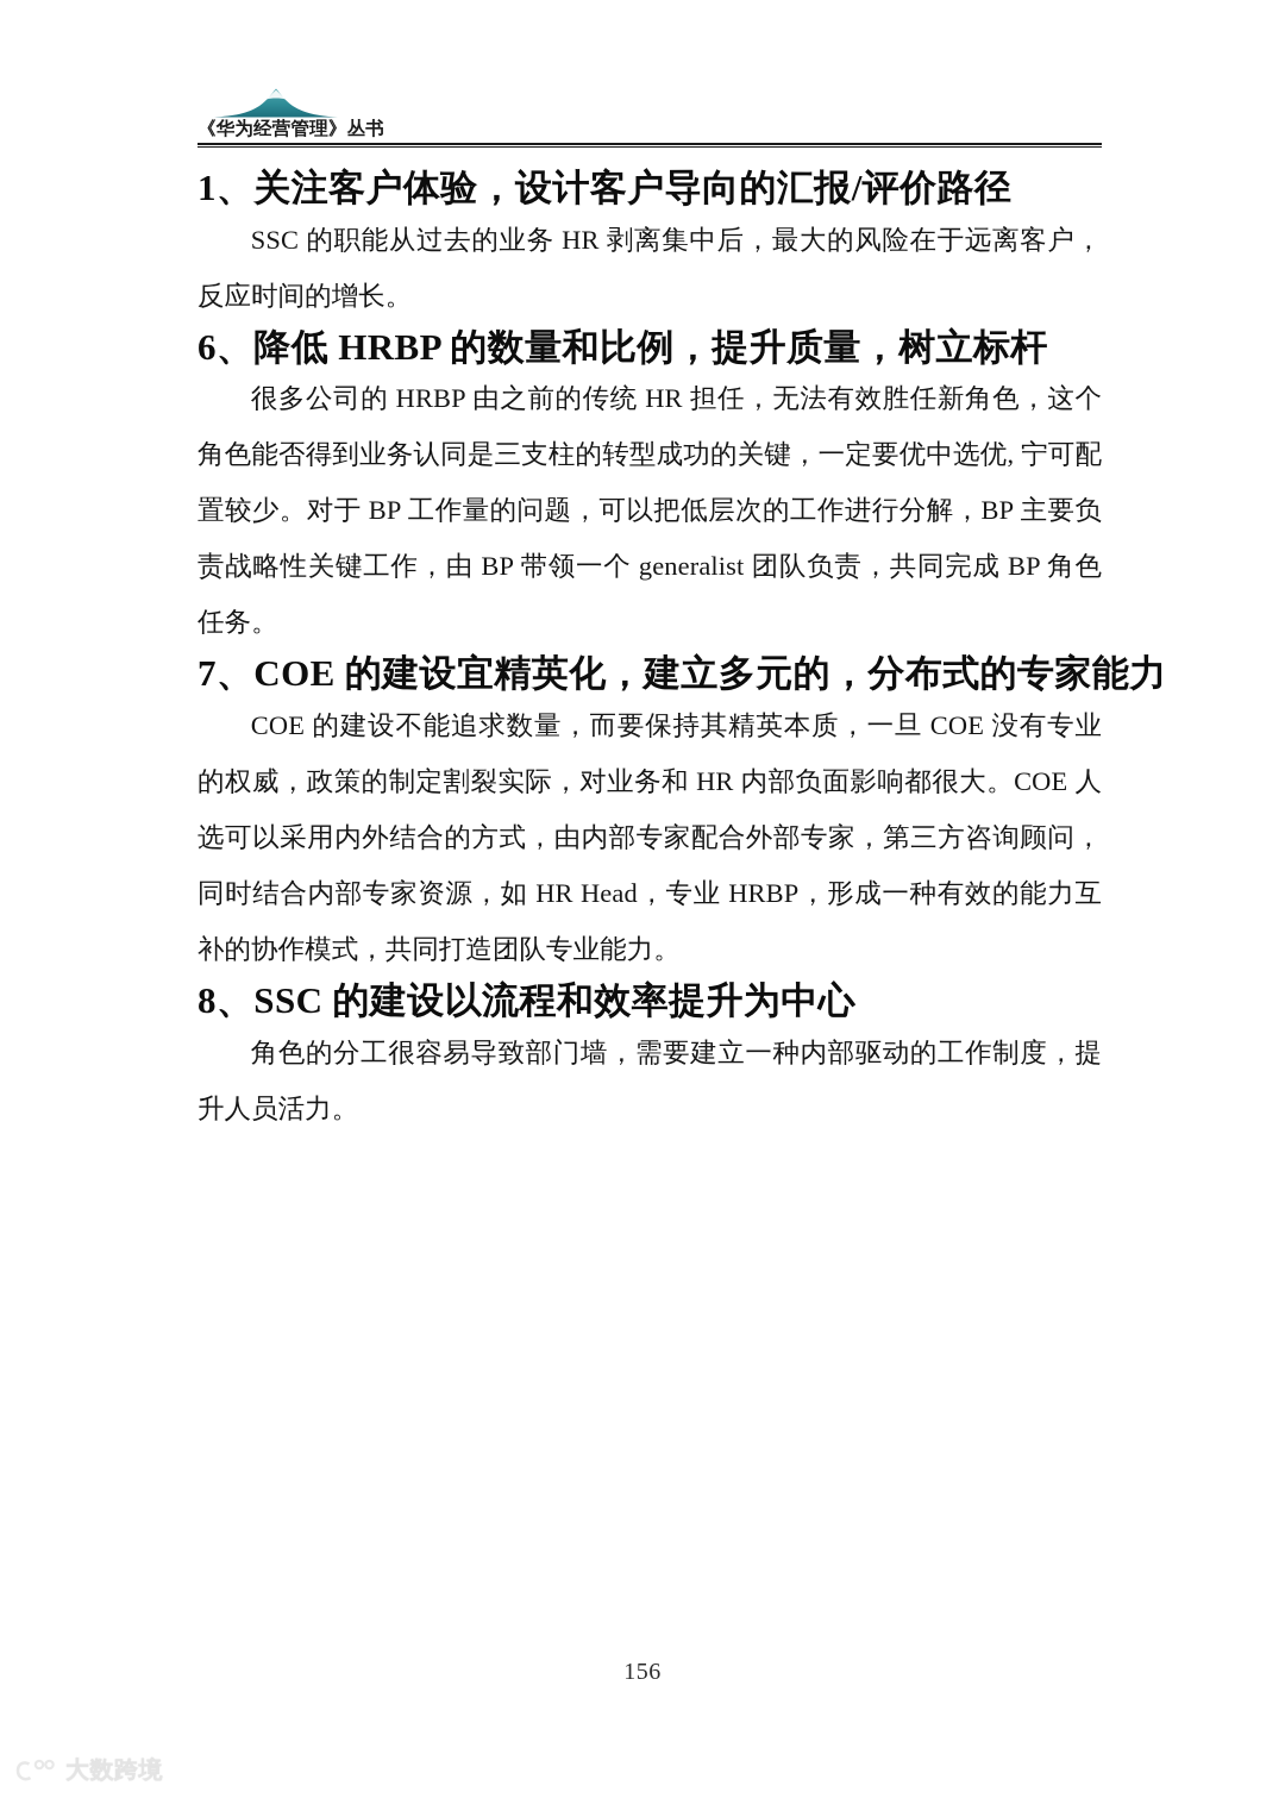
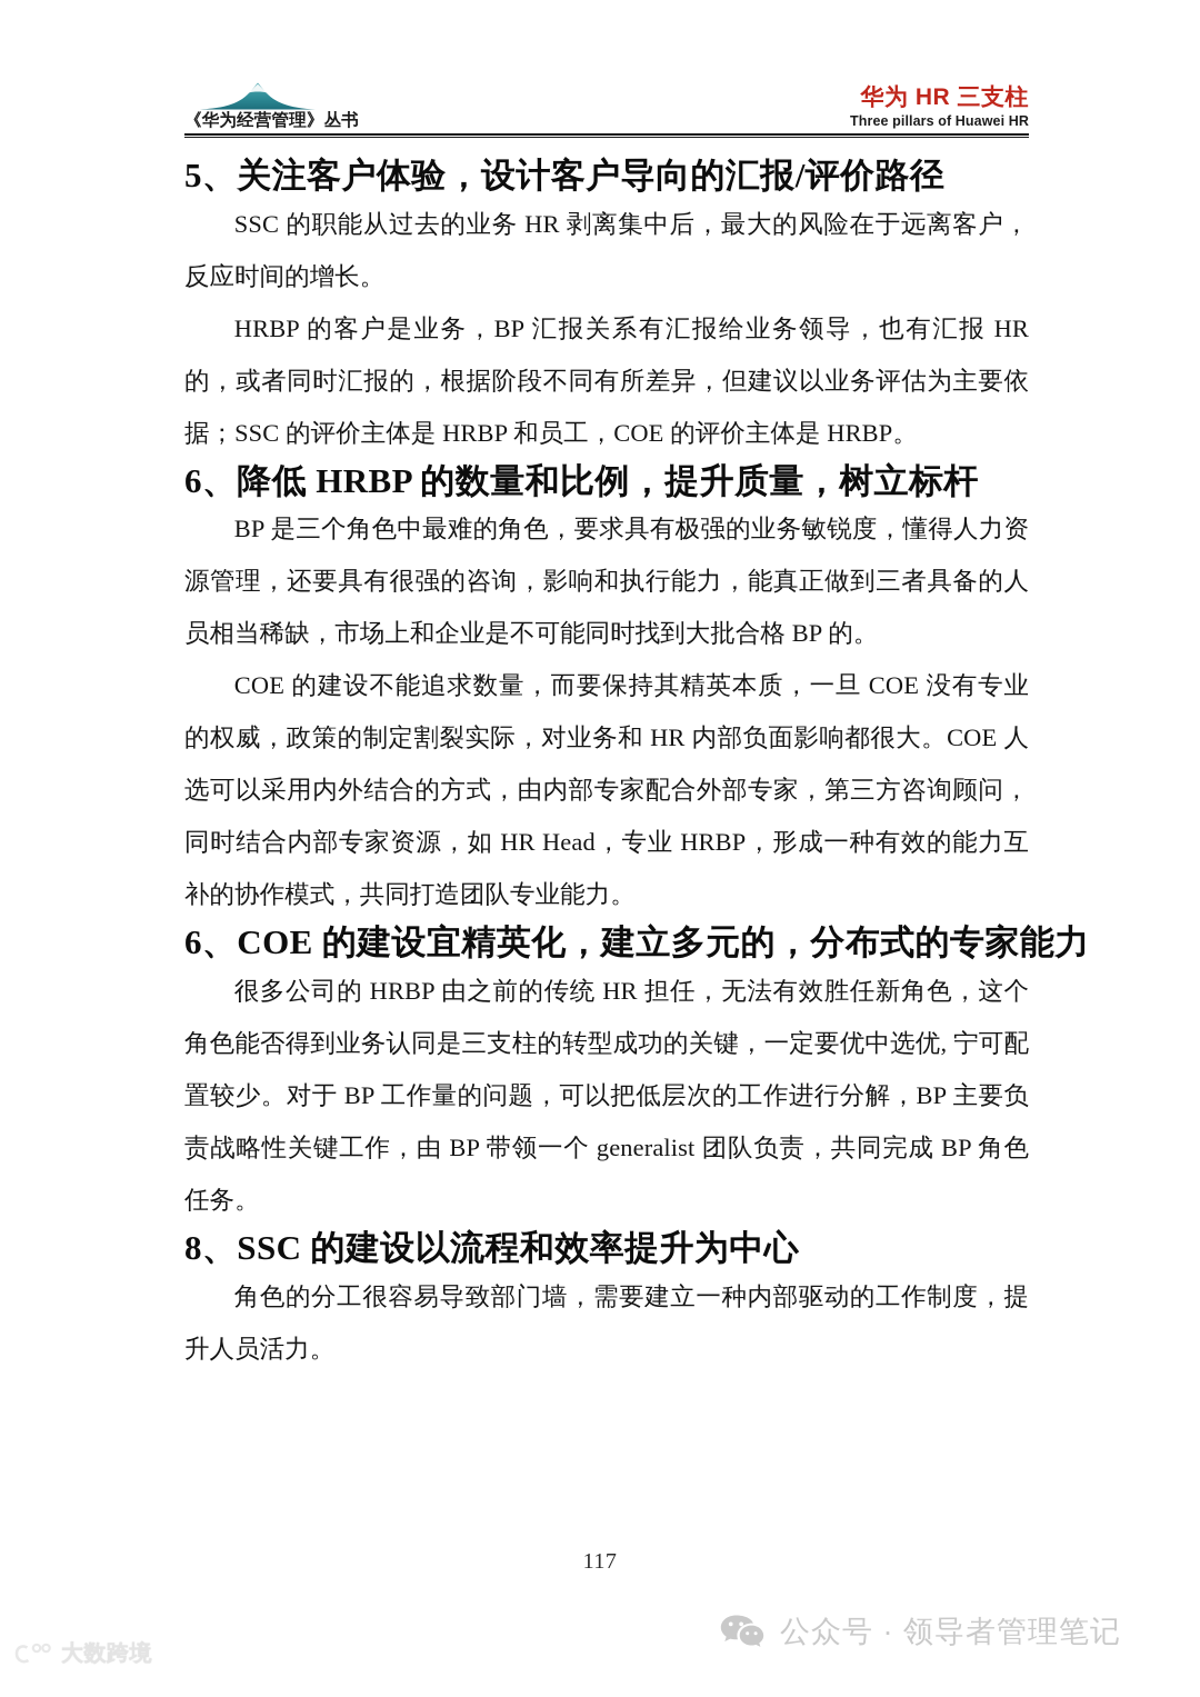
  《华为经营管理》丛书
+ 华为 HR 三支柱
+ Three pillars of Huawei HR
- 1、关注客户体验，设计客户导向的汇报/评价路径
+ 5、关注客户体验，设计客户导向的汇报/评价路径
  SSC 的职能从过去的业务 HR 剥离集中后，最大的风险在于远离客户，反应时间的增长。
+ HRBP 的客户是业务，BP 汇报关系有汇报给业务领导，也有汇报 HR 的，或者同时汇报的，根据阶段不同有所差异，但建议以业务评估为主要依据；SSC 的评价主体是 HRBP 和员工，COE 的评价主体是 HRBP。
  6、降低 HRBP 的数量和比例，提升质量，树立标杆
+ BP 是三个角色中最难的角色，要求具有极强的业务敏锐度，懂得人力资源管理，还要具有很强的咨询，影响和执行能力，能真正做到三者具备的人员相当稀缺，市场上和企业是不可能同时找到大批合格 BP 的。
- 很多公司的 HRBP 由之前的传统 HR 担任，无法有效胜任新角色，这个角色能否得到业务认同是三支柱的转型成功的关键，一定要优中选优, 宁可配置较少。对于 BP 工作量的问题，可以把低层次的工作进行分解，BP 主要负责战略性关键工作，由 BP 带领一个 generalist 团队负责，共同完成 BP 角色任务。
+ COE 的建设不能追求数量，而要保持其精英本质，一旦 COE 没有专业的权威，政策的制定割裂实际，对业务和 HR 内部负面影响都很大。COE 人选可以采用内外结合的方式，由内部专家配合外部专家，第三方咨询顾问，同时结合内部专家资源，如 HR Head，专业 HRBP，形成一种有效的能力互补的协作模式，共同打造团队专业能力。
- 7、COE 的建设宜精英化，建立多元的，分布式的专家能力
+ 6、COE 的建设宜精英化，建立多元的，分布式的专家能力
- COE 的建设不能追求数量，而要保持其精英本质，一旦 COE 没有专业的权威，政策的制定割裂实际，对业务和 HR 内部负面影响都很大。COE 人选可以采用内外结合的方式，由内部专家配合外部专家，第三方咨询顾问，同时结合内部专家资源，如 HR Head，专业 HRBP，形成一种有效的能力互补的协作模式，共同打造团队专业能力。
+ 很多公司的 HRBP 由之前的传统 HR 担任，无法有效胜任新角色，这个角色能否得到业务认同是三支柱的转型成功的关键，一定要优中选优, 宁可配置较少。对于 BP 工作量的问题，可以把低层次的工作进行分解，BP 主要负责战略性关键工作，由 BP 带领一个 generalist 团队负责，共同完成 BP 角色任务。
  8、SSC 的建设以流程和效率提升为中心
  角色的分工很容易导致部门墙，需要建立一种内部驱动的工作制度，提升人员活力。
- 156
+ 117
+ 公众号 · 领导者管理笔记
  大数跨境
